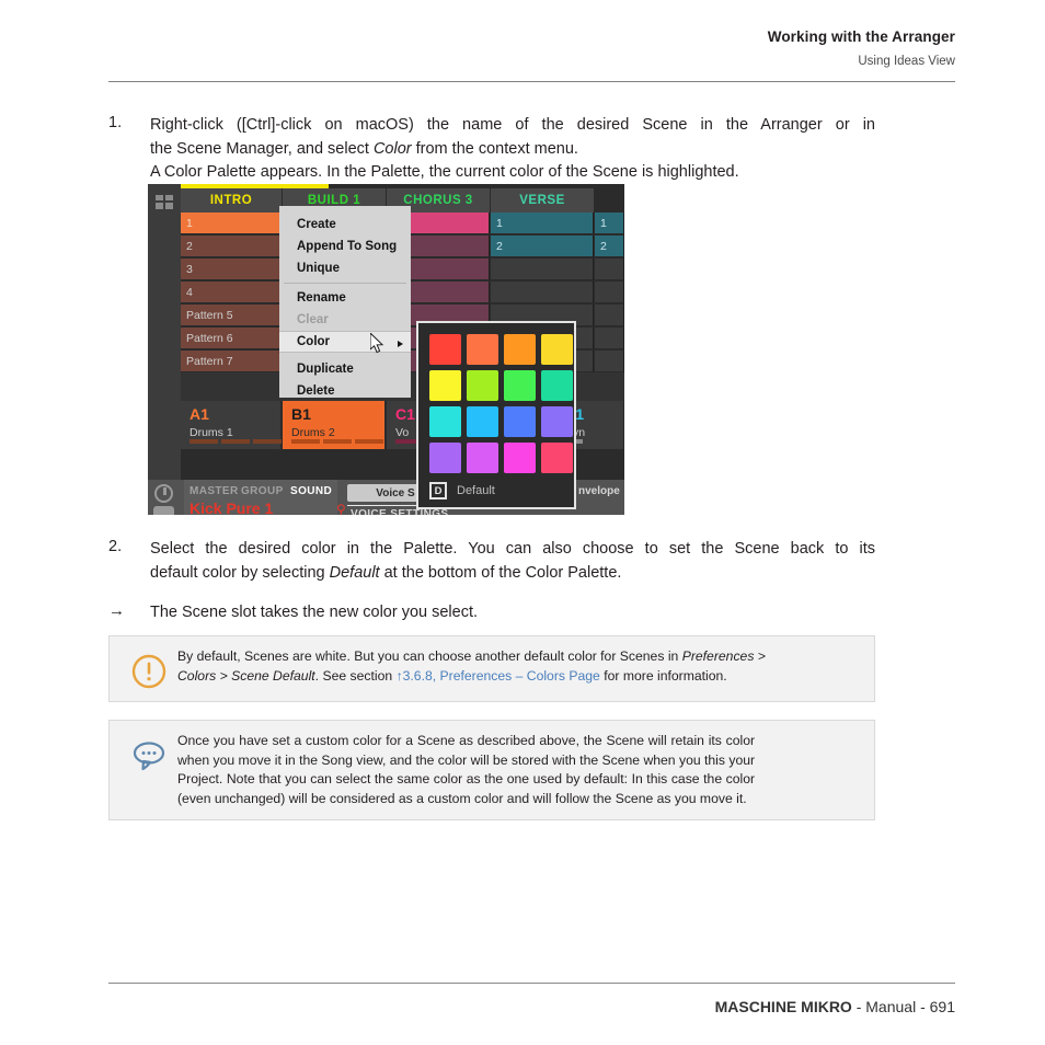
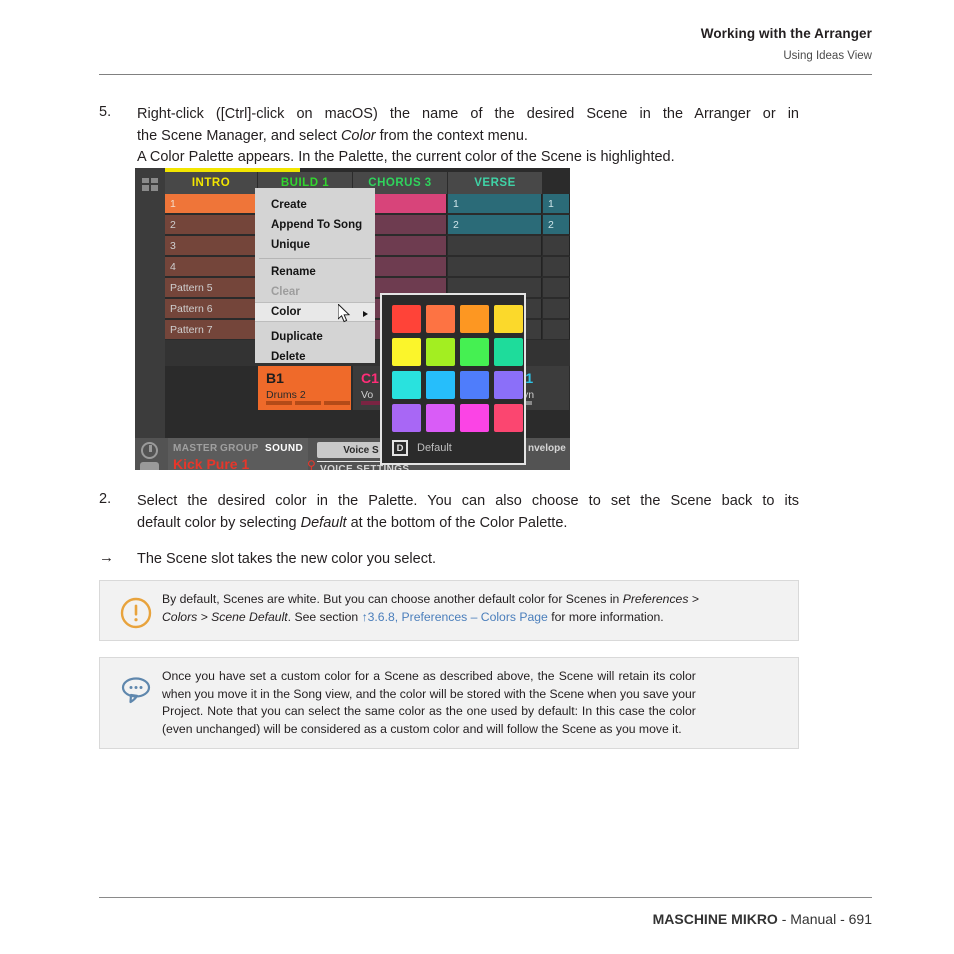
  Working with the Arranger
  Using Ideas View
- 1.
+ 5.
  Right-click ([Ctrl]-click on macOS) the name of the desired Scene in the Arranger or in
  the Scene Manager, and select Color from the context menu.
  A Color Palette appears. In the Palette, the current color of the Scene is highlighted.
  INTRO
  BUILD 1
  CHORUS 3
  VERSE
  1
  2
  3
  4
  Pattern 5
  Pattern 6
  Pattern 7
  1
  2
  1
  2
- A1
- Drums 1
  B1
  Drums 2
  C1
  Vo
  MASTER
  GROUP
  SOUND
  Kick Pure 1
  ⚲
  Voice S
  VOICE SETTINGS
  nvelope
  Create
  Append To Song
  Unique
  Rename
  Clear
  Color
  Duplicate
  Delete
  D
  Default
  2.
  Select the desired color in the Palette. You can also choose to set the Scene back to its
  default color by selecting Default at the bottom of the Color Palette.
  →
  The Scene slot takes the new color you select.
  By default, Scenes are white. But you can choose another default color for Scenes in Preferences >
  Colors > Scene Default. See section ↑3.6.8, Preferences – Colors Page for more information.
  Once you have set a custom color for a Scene as described above, the Scene will retain its color
- when you move it in the Song view, and the color will be stored with the Scene when you this your
+ when you move it in the Song view, and the color will be stored with the Scene when you save your
  Project. Note that you can select the same color as the one used by default: In this case the color
  (even unchanged) will be considered as a custom color and will follow the Scene as you move it.
  MASCHINE MIKRO - Manual - 691
